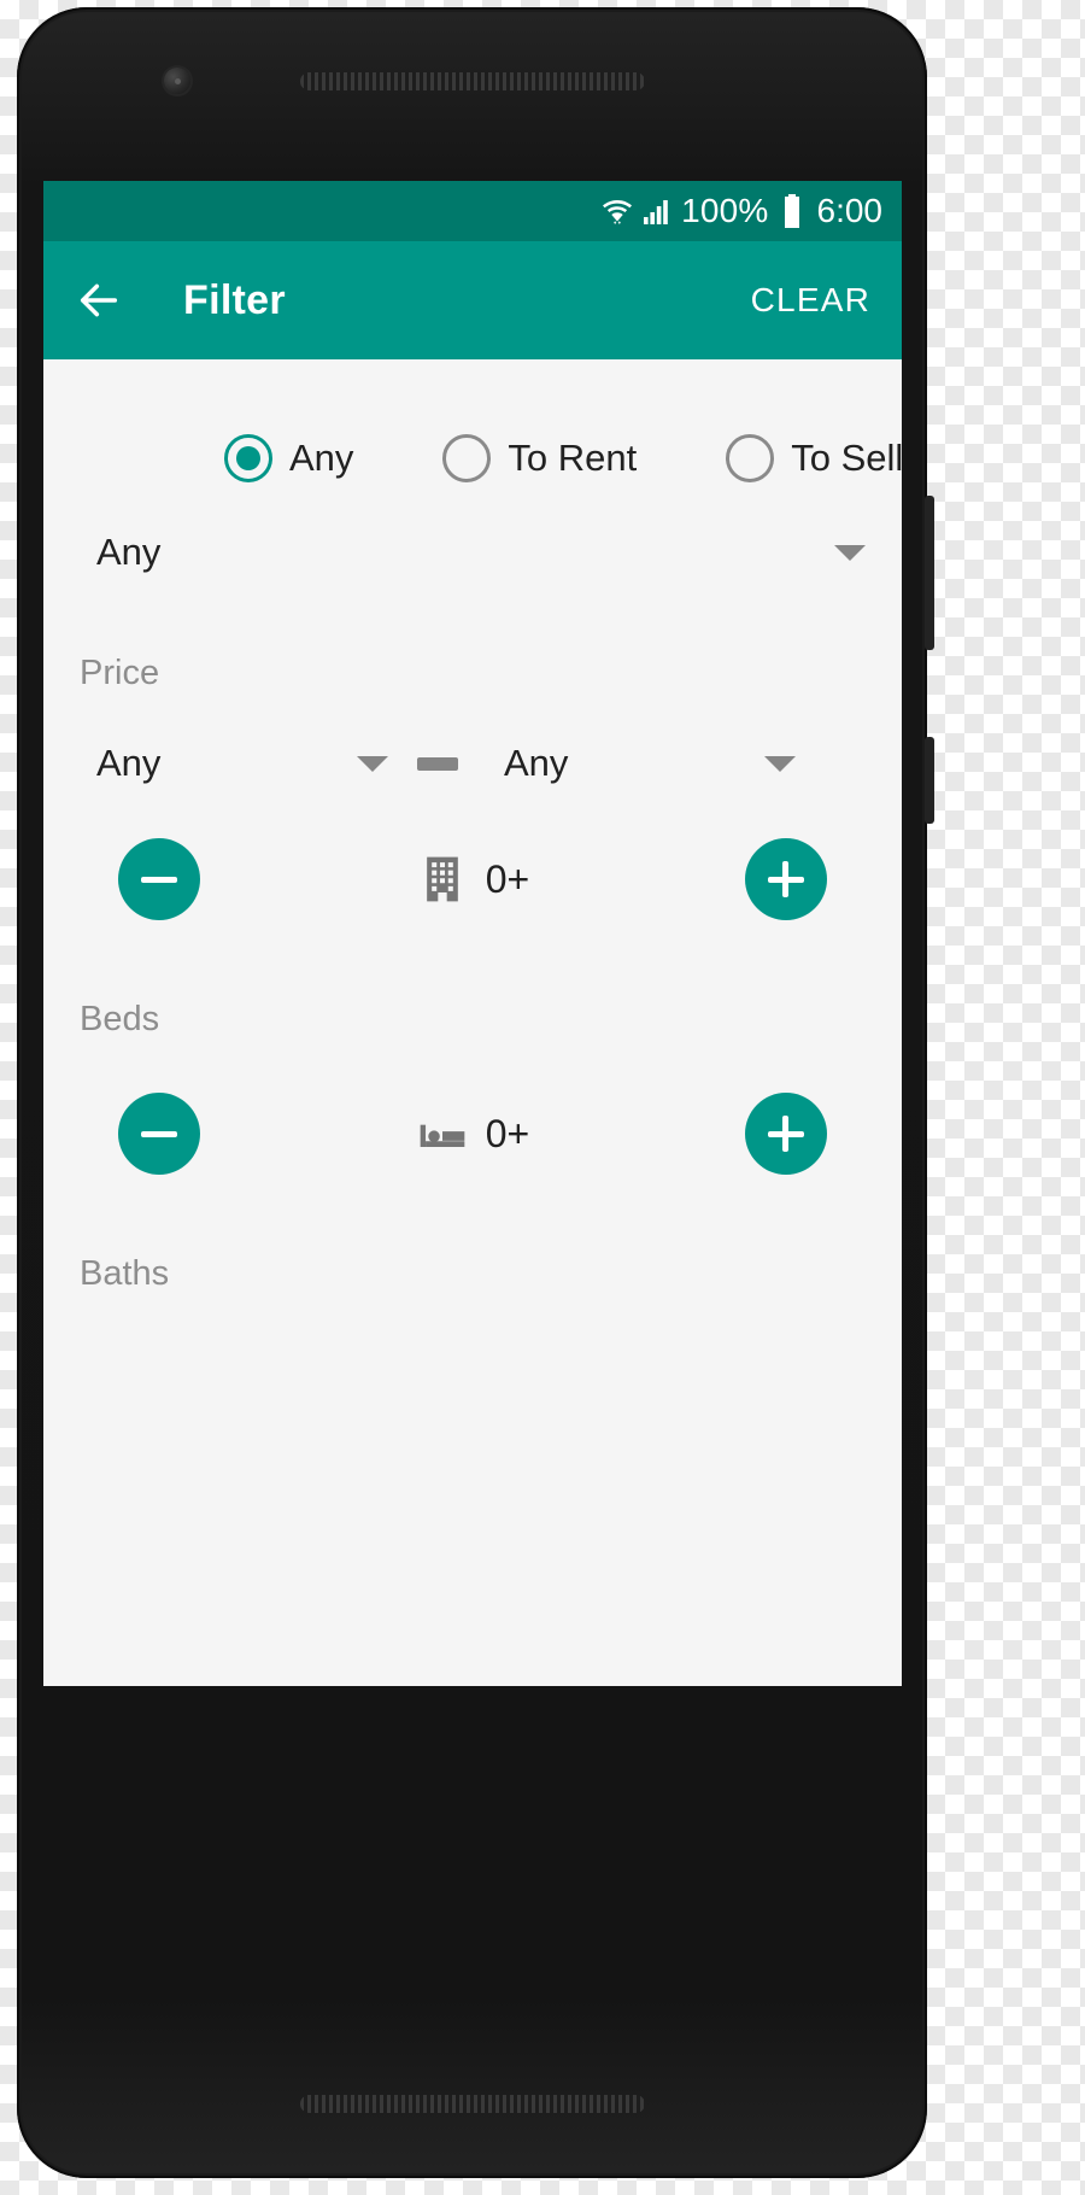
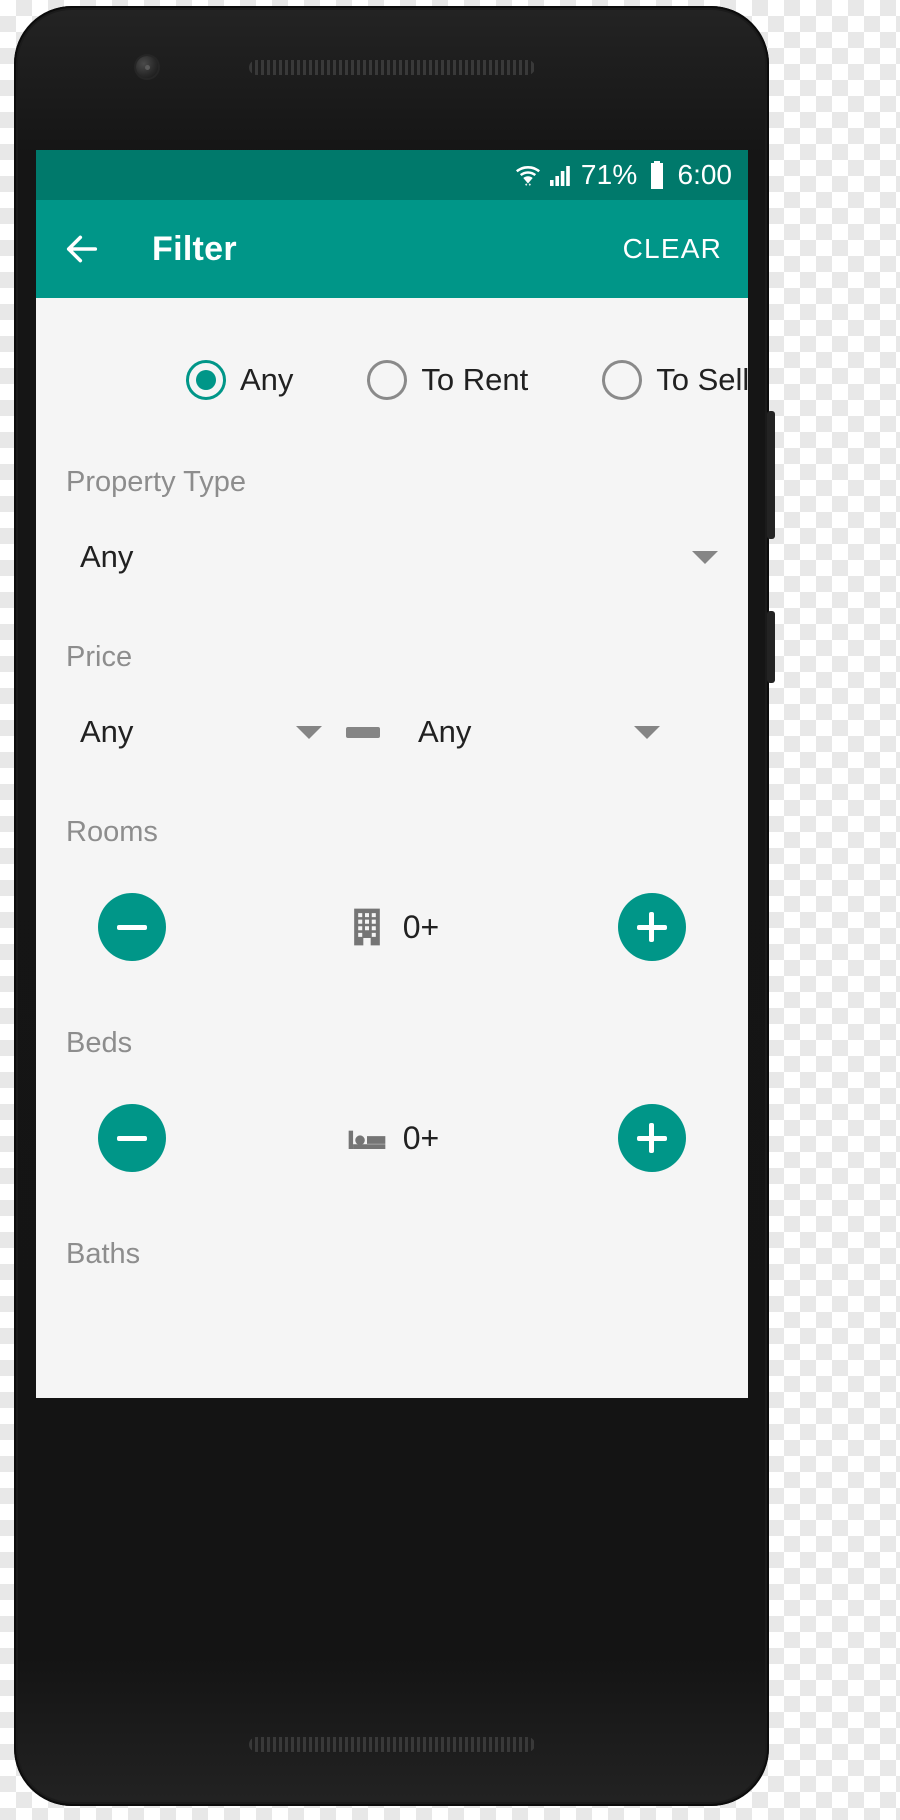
- 100%
+ 71%
  6:00
  Filter
  CLEAR
  Any
  To Rent
  To Sell
+ Property Type
  Any
  Price
  Any
  Any
+ Rooms
  0+
  Beds
  0+
  Baths
